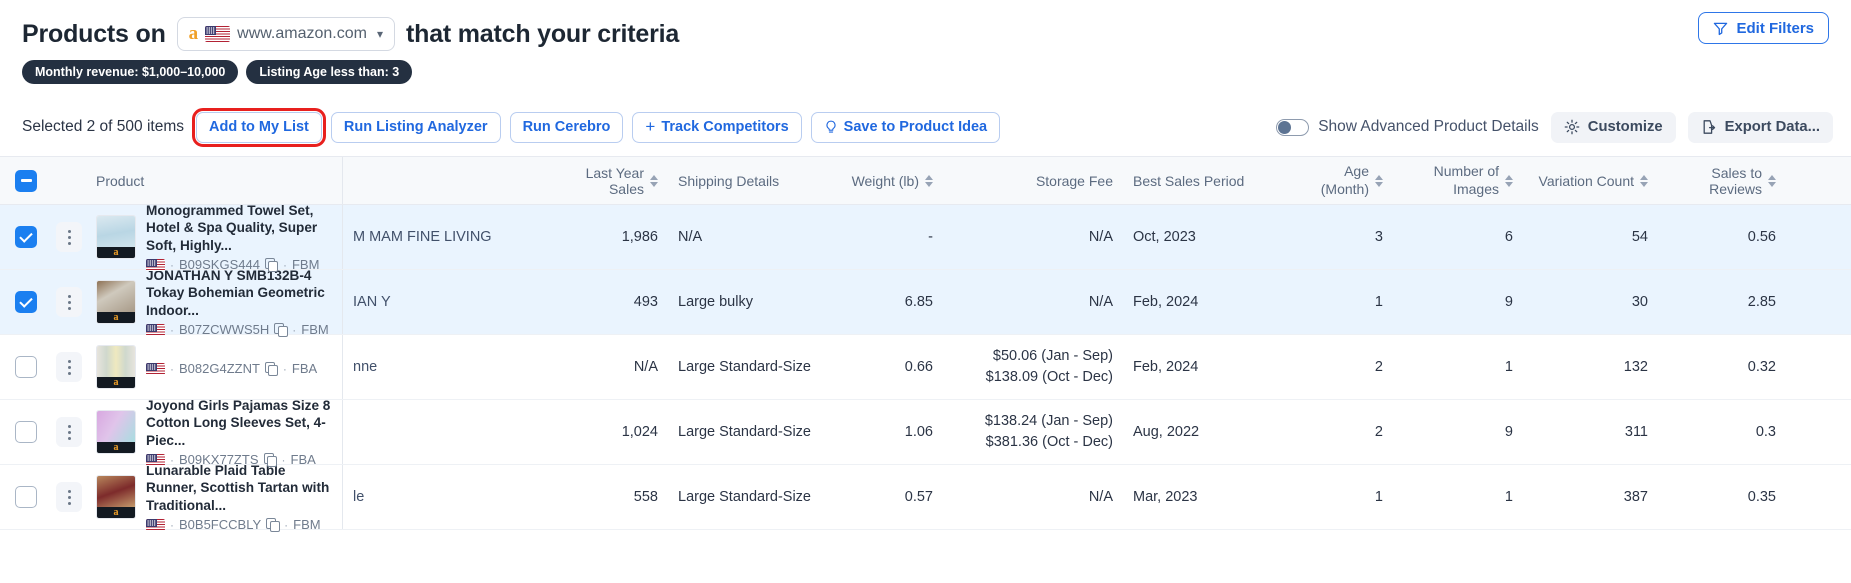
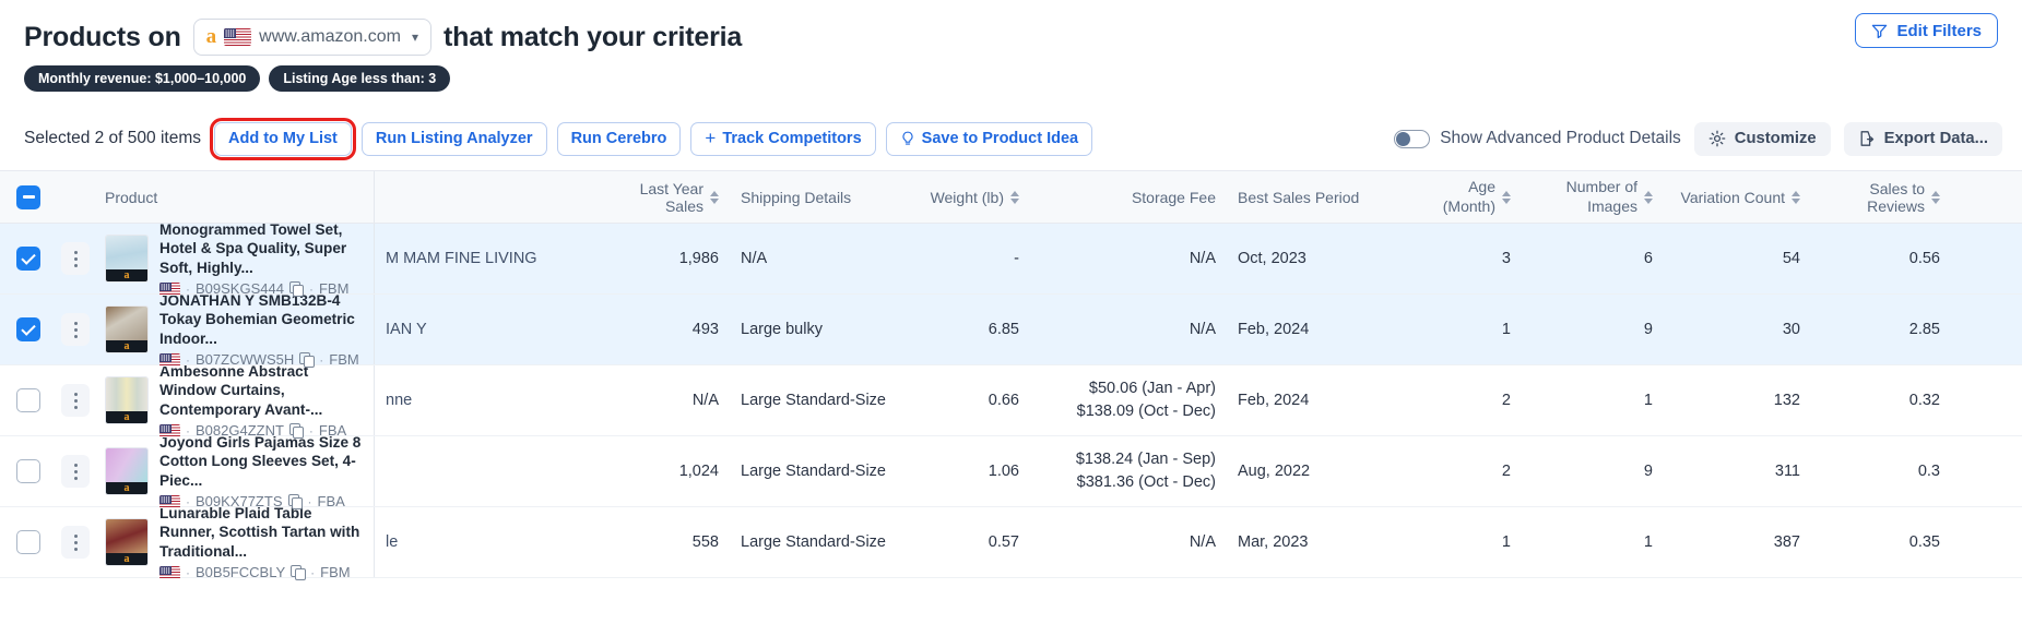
  Products on
  a
  www.amazon.com
  ▾
  that match your criteria
  Edit Filters
  Monthly revenue: $1,000–10,000
  Listing Age less than: 3
  Selected 2 of 500 items
  Add to My List
  Run Listing Analyzer
  Run Cerebro
  +
  Track Competitors
  Save to Product Idea
  Show Advanced Product Details
  Customize
  Export Data...
  Product
  Last Year Sales
  Shipping Details
  Weight (lb)
  Storage Fee
  Best Sales Period
  Age
  (Month)
  Number of
  Images
  Variation Count
  Sales to Reviews
  a
  Monogrammed Towel Set, Hotel & Spa Quality, Super Soft, Highly...
  ·
  B09SKGS444
  ·
  FBM
  M MAM FINE LIVING
  1,986
  N/A
  -
  N/A
  Oct, 2023
  3
  6
  54
  0.56
  a
  JONATHAN Y SMB132B-4 Tokay Bohemian Geometric Indoor...
  ·
  B07ZCWWS5H
  ·
  FBM
  IAN Y
  493
  Large bulky
  6.85
  N/A
  Feb, 2024
  1
  9
  30
  2.85
  a
+ Ambesonne Abstract Window Curtains, Contemporary Avant-...
  ·
  B082G4ZZNT
  ·
  FBA
  nne
  N/A
  Large Standard-Size
  0.66
- $50.06 (Jan - Sep)
+ $50.06 (Jan - Apr)
  $138.09 (Oct - Dec)
  Feb, 2024
  2
  1
  132
  0.32
  a
  Joyond Girls Pajamas Size 8 Cotton Long Sleeves Set, 4-Piec...
  ·
  B09KX77ZTS
  ·
  FBA
  1,024
  Large Standard-Size
  1.06
  $138.24 (Jan - Sep)
  $381.36 (Oct - Dec)
  Aug, 2022
  2
  9
  311
  0.3
  a
  Lunarable Plaid Table Runner, Scottish Tartan with Traditional...
  ·
  B0B5FCCBLY
  ·
  FBM
  le
  558
  Large Standard-Size
  0.57
  N/A
  Mar, 2023
  1
  1
  387
  0.35
